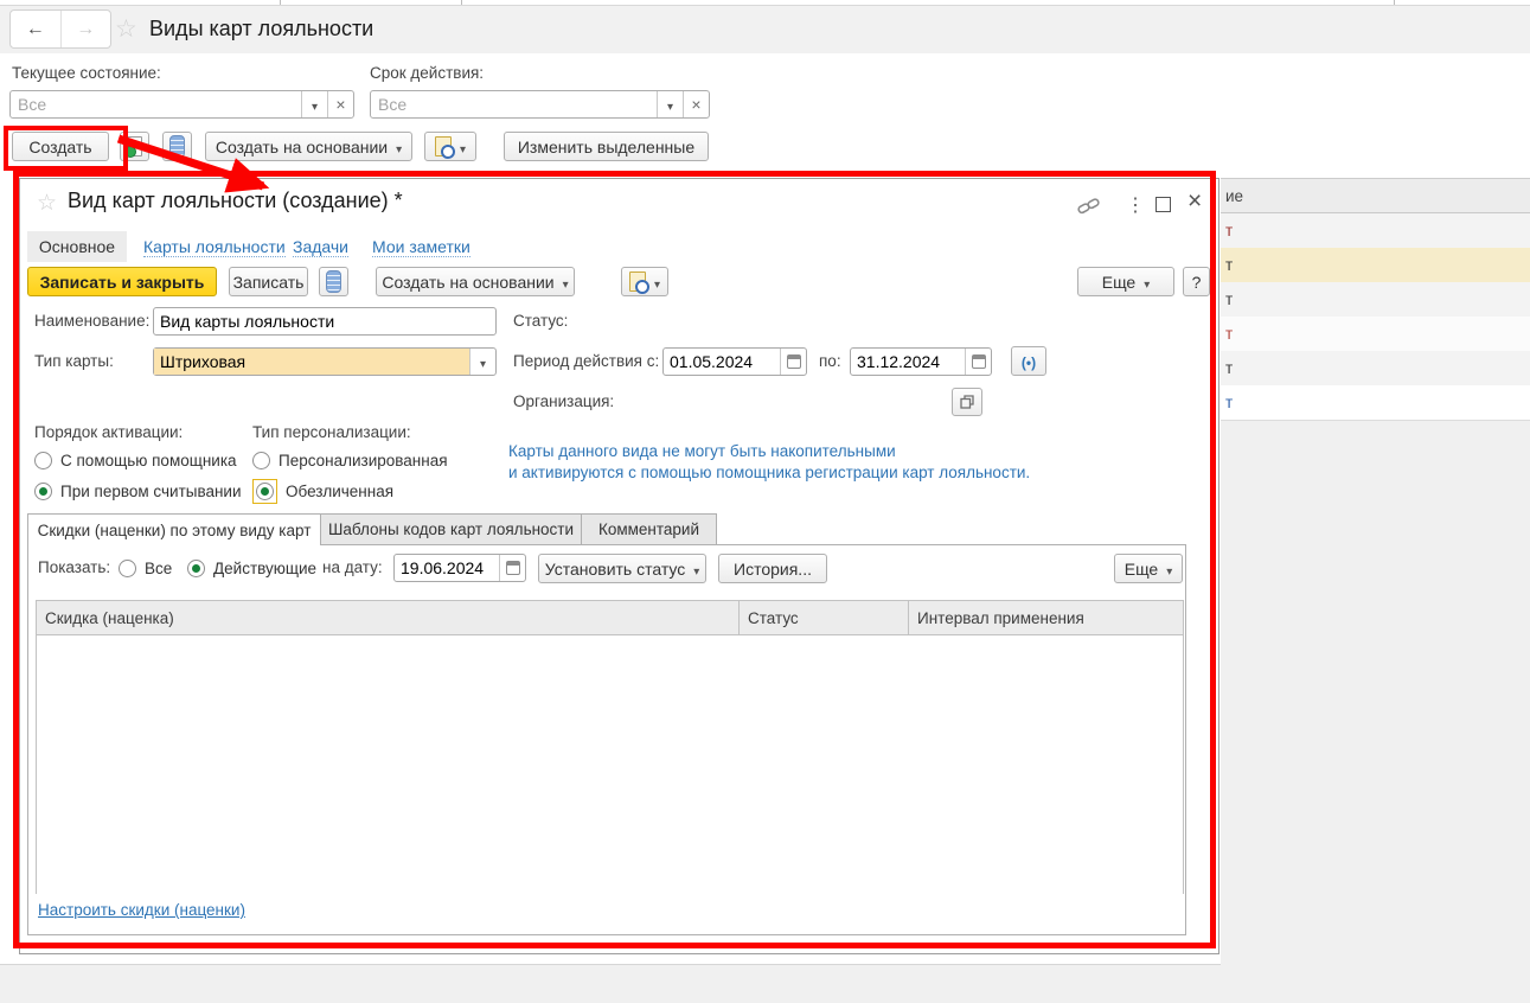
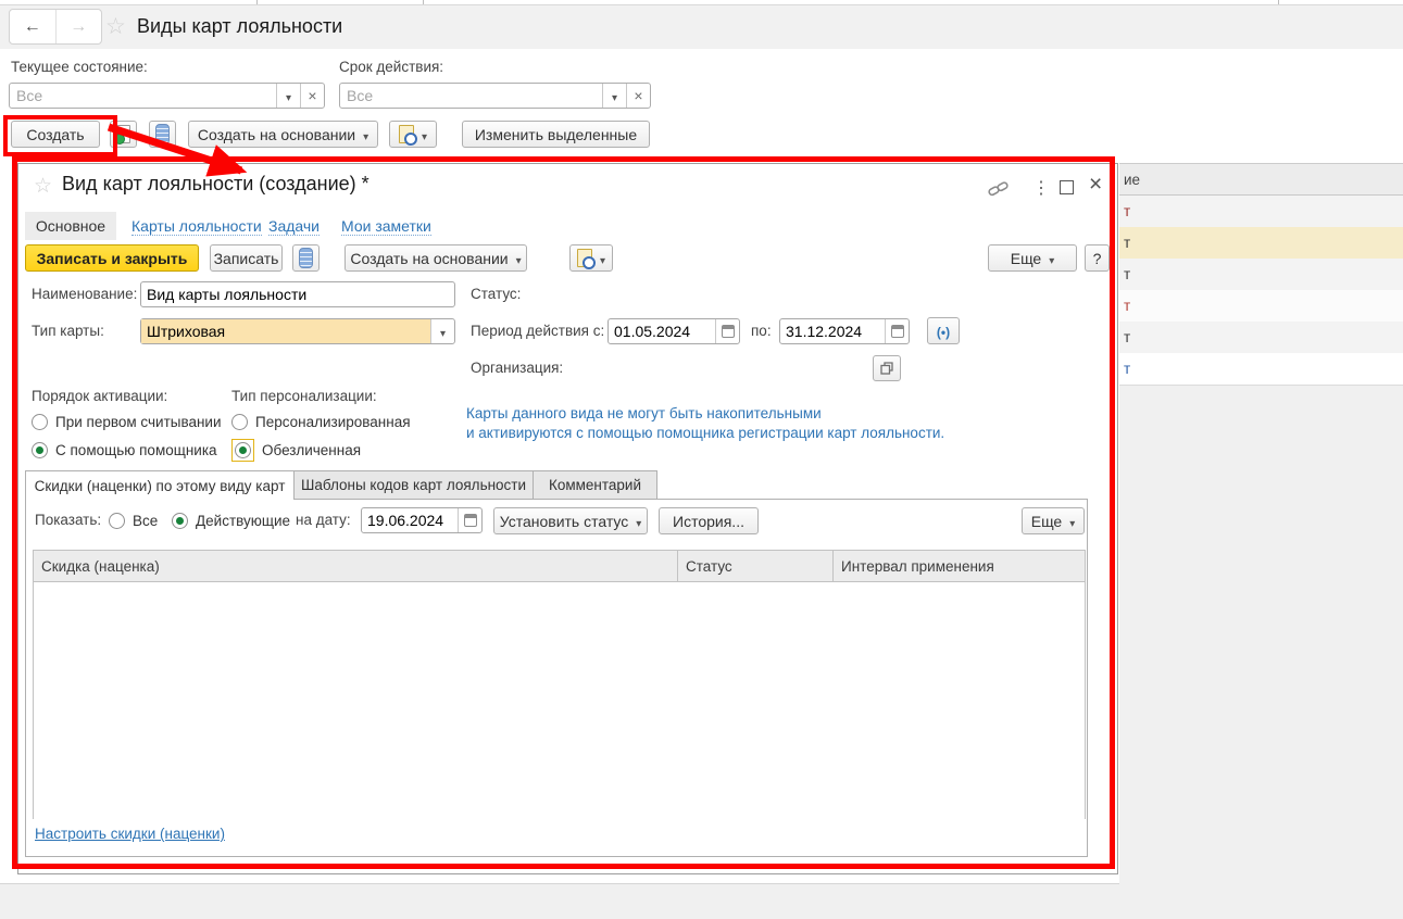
  Виды карт лояльности
  Текущее состояние:
  Срок действия:
  Все
  Все
  Создать
  Создать на основании
  Изменить выделенные
  ие
  т
  т
  т
  т
  т
  т
  Вид карт лояльности (создание) *
  Основное
  Карты лояльности
  Задачи
  Мои заметки
  Записать и закрыть
  Записать
  Создать на основании
  Еще
  ?
  Наименование:
  Вид карты лояльности
  Статус:
  Тип карты:
  Штриховая
  Период действия с:
  01.05.2024
  по:
  31.12.2024
  Организация:
  Порядок активации:
  Тип персонализации:
- С помощью помощника
+ При первом считывании
  Персонализированная
- При первом считывании
+ С помощью помощника
  Обезличенная
  Карты данного вида не могут быть накопительными
  и активируются с помощью помощника регистрации карт лояльности.
  Скидки (наценки) по этому виду карт
  Шаблоны кодов карт лояльности
  Комментарий
  Показать:
  Все
  Действующие
  на дату:
  19.06.2024
  Установить статус
  История...
  Еще
  Скидка (наценка)
  Статус
  Интервал применения
  Настроить скидки (наценки)
